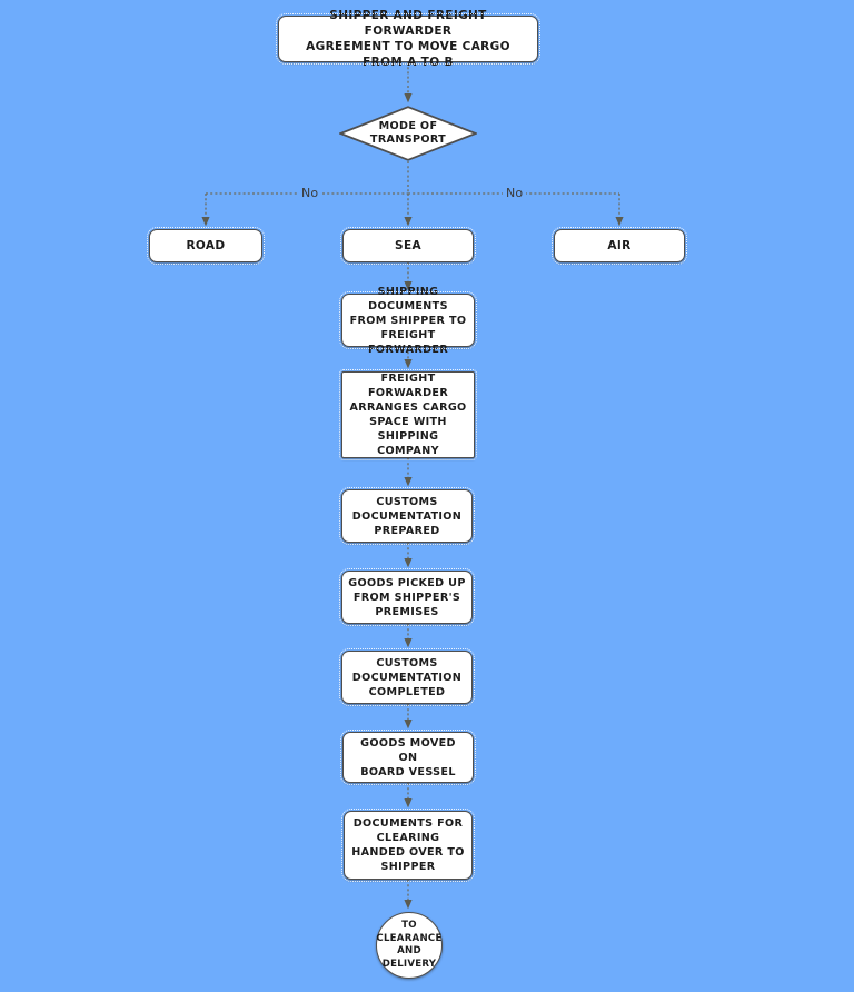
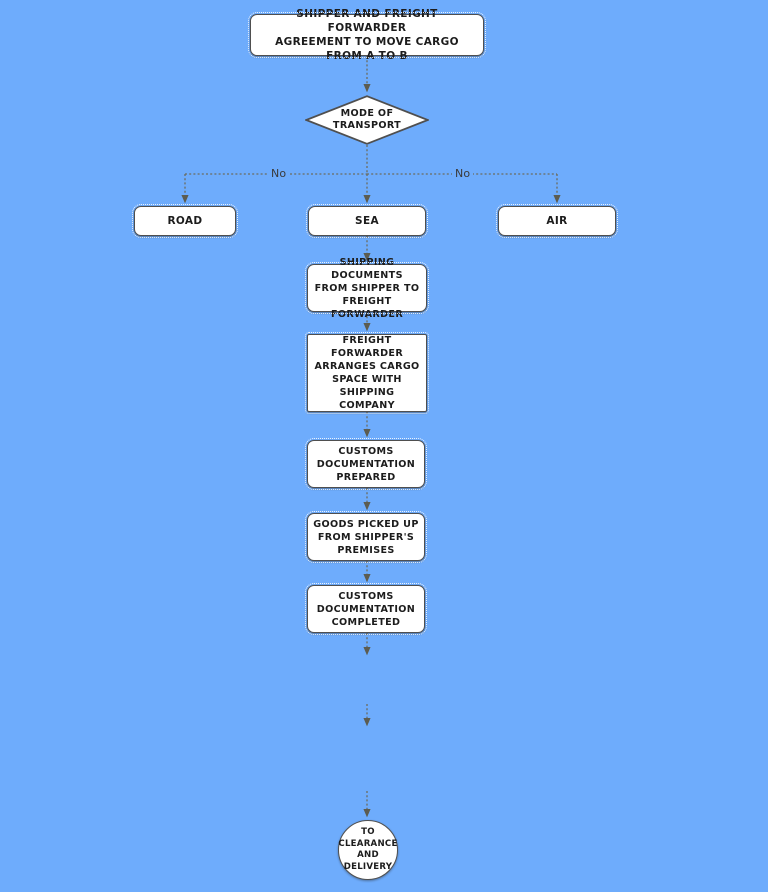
  SHIPPER AND FREIGHT FORWARDER
  AGREEMENT TO MOVE CARGO FROM A TO B
  MODE OF
  TRANSPORT
  ROAD
  SEA
  AIR
  SHIPPING DOCUMENTS
  FROM SHIPPER TO
  FREIGHT FORWARDER
  FREIGHT
  FORWARDER
  ARRANGES CARGO
  SPACE WITH
  SHIPPING COMPANY
  CUSTOMS
  DOCUMENTATION
  PREPARED
  GOODS PICKED UP
  FROM SHIPPER'S
  PREMISES
  CUSTOMS
  DOCUMENTATION
  COMPLETED
- GOODS MOVED ON
- BOARD VESSEL
- DOCUMENTS FOR
- CLEARING
- HANDED OVER TO
- SHIPPER
  TO
  CLEARANCE
  AND
  DELIVERY
  No
  No
